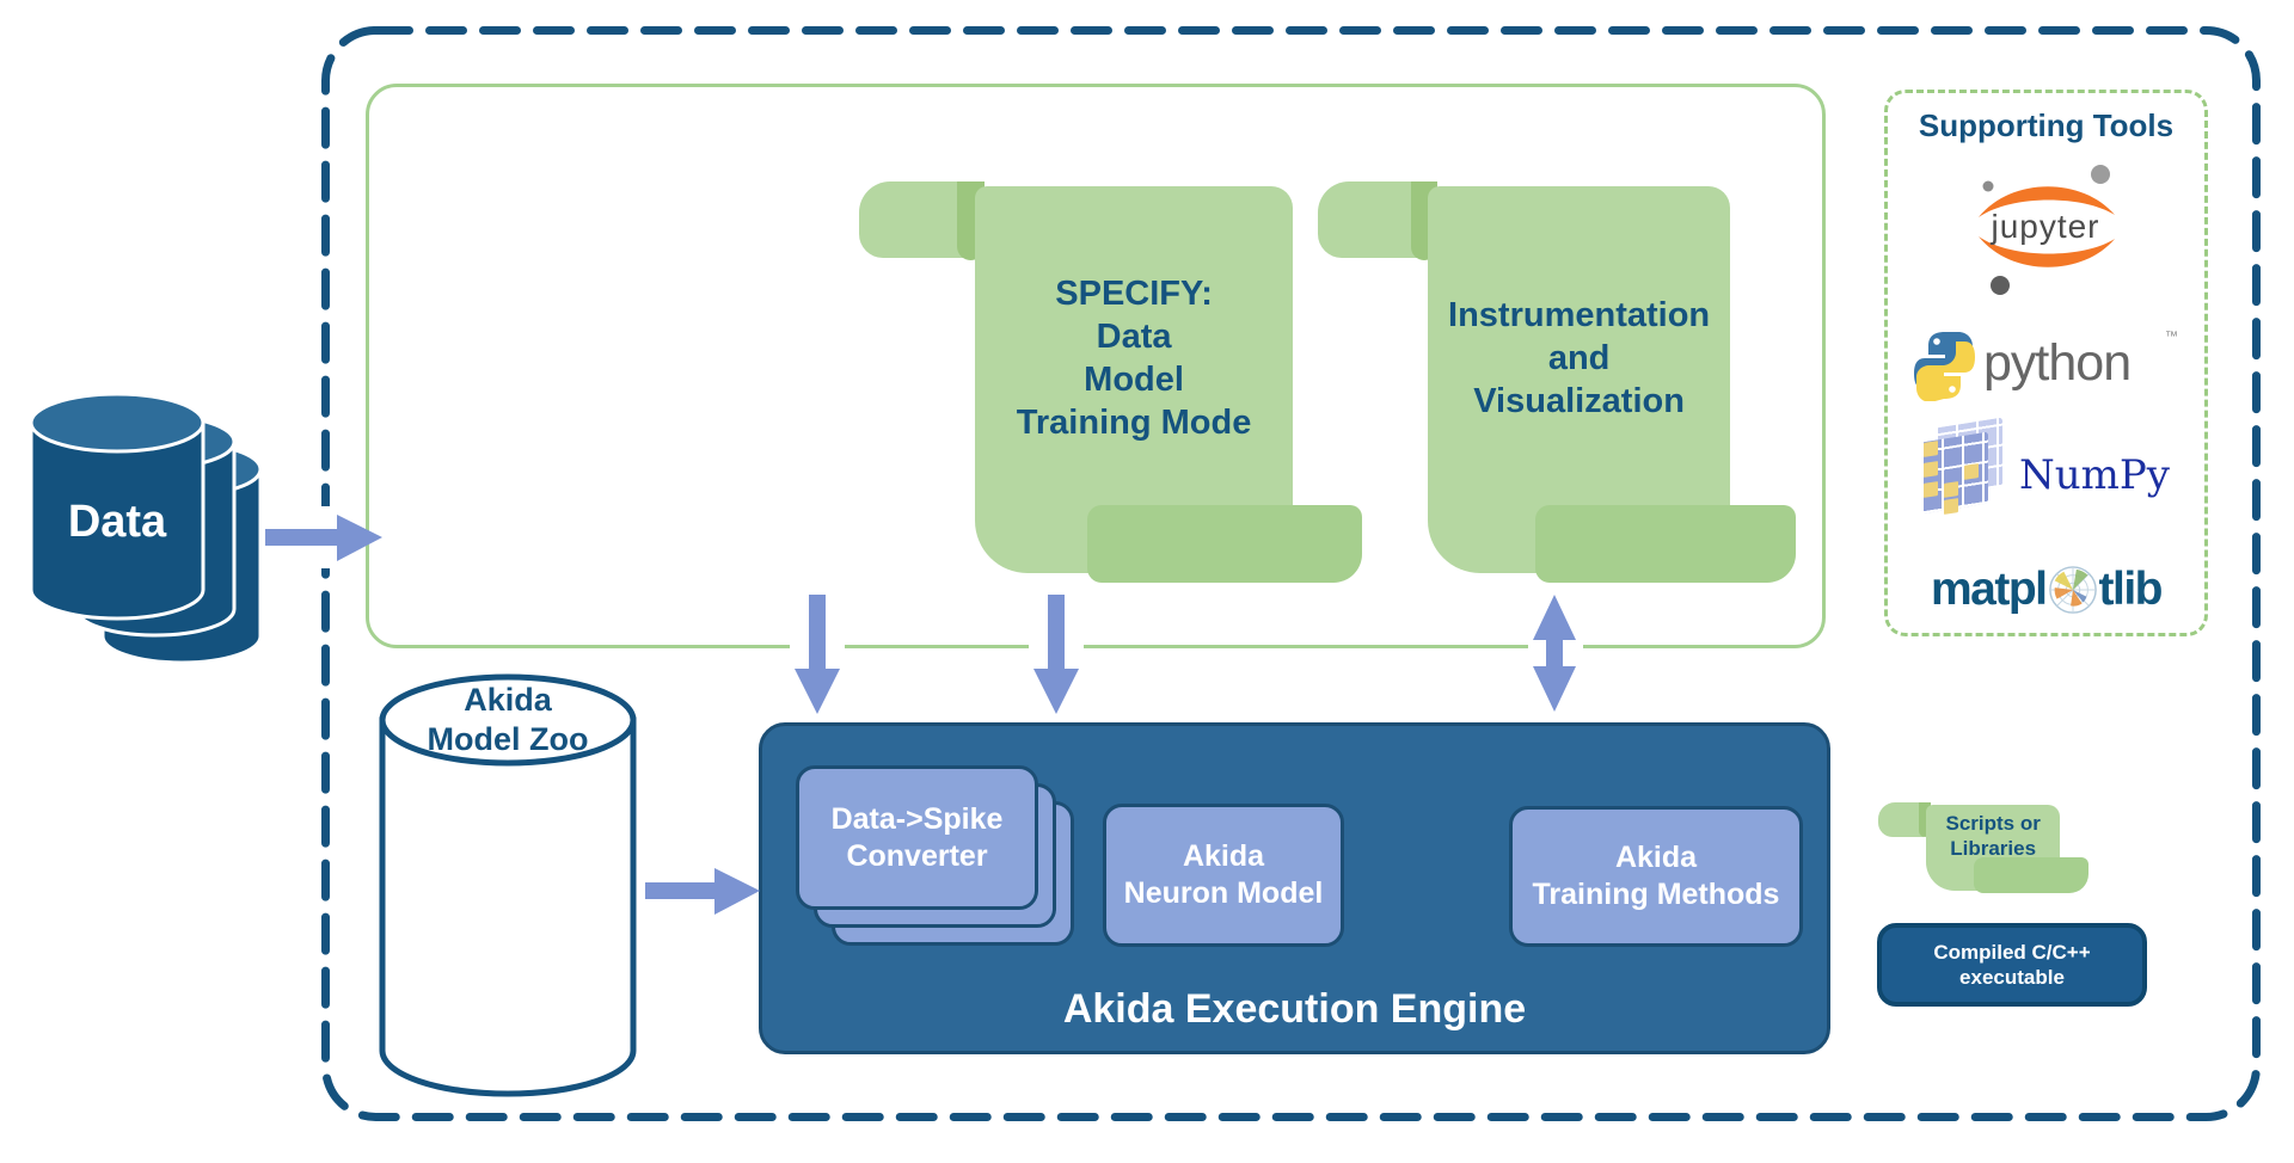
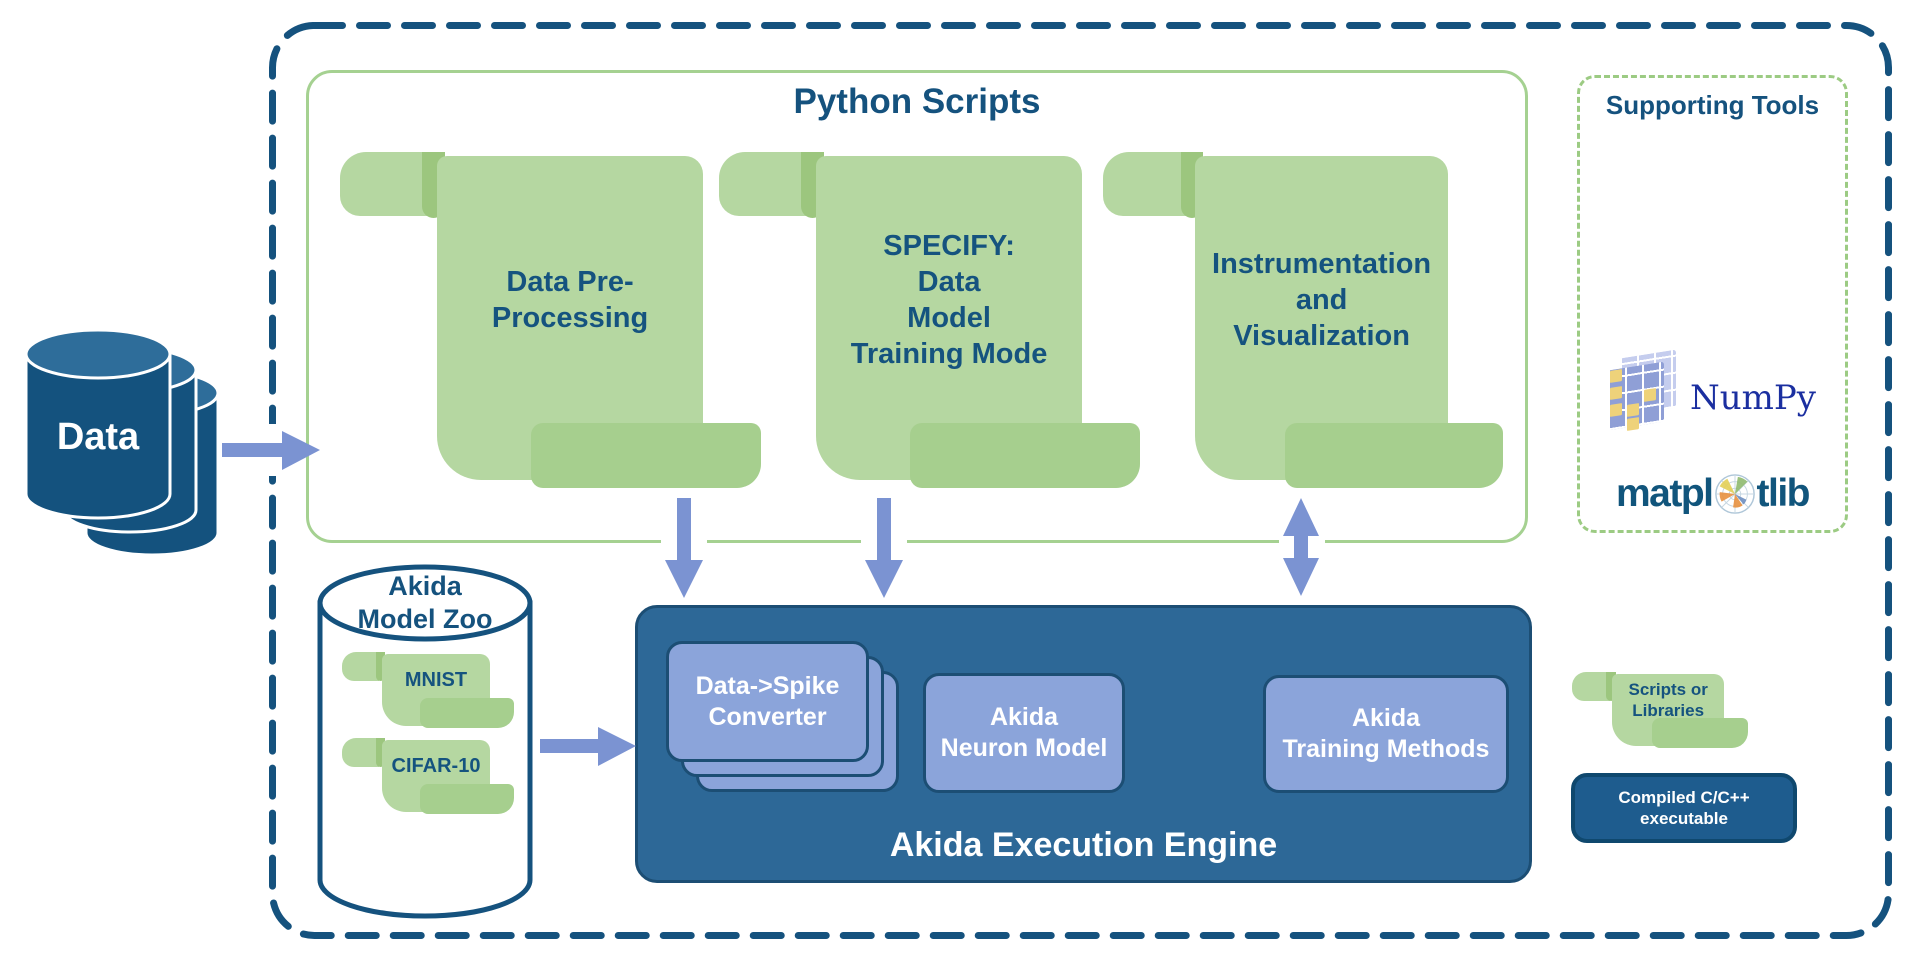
+ Python Scripts
+ Data Pre-
+ Processing
  SPECIFY:
  Data
  Model
  Training Mode
  Instrumentation
  and
  Visualization
  Data
  Akida
  Model Zoo
+ MNIST
+ CIFAR-10
  Akida Execution Engine
  Data->Spike
  Converter
  Akida
  Neuron Model
  Akida
  Training Methods
  Supporting Tools
- jupyter
- python
- ™
  NumPy
  matpl
  tlib
  Scripts or
  Libraries
  Compiled C/C++
  executable
